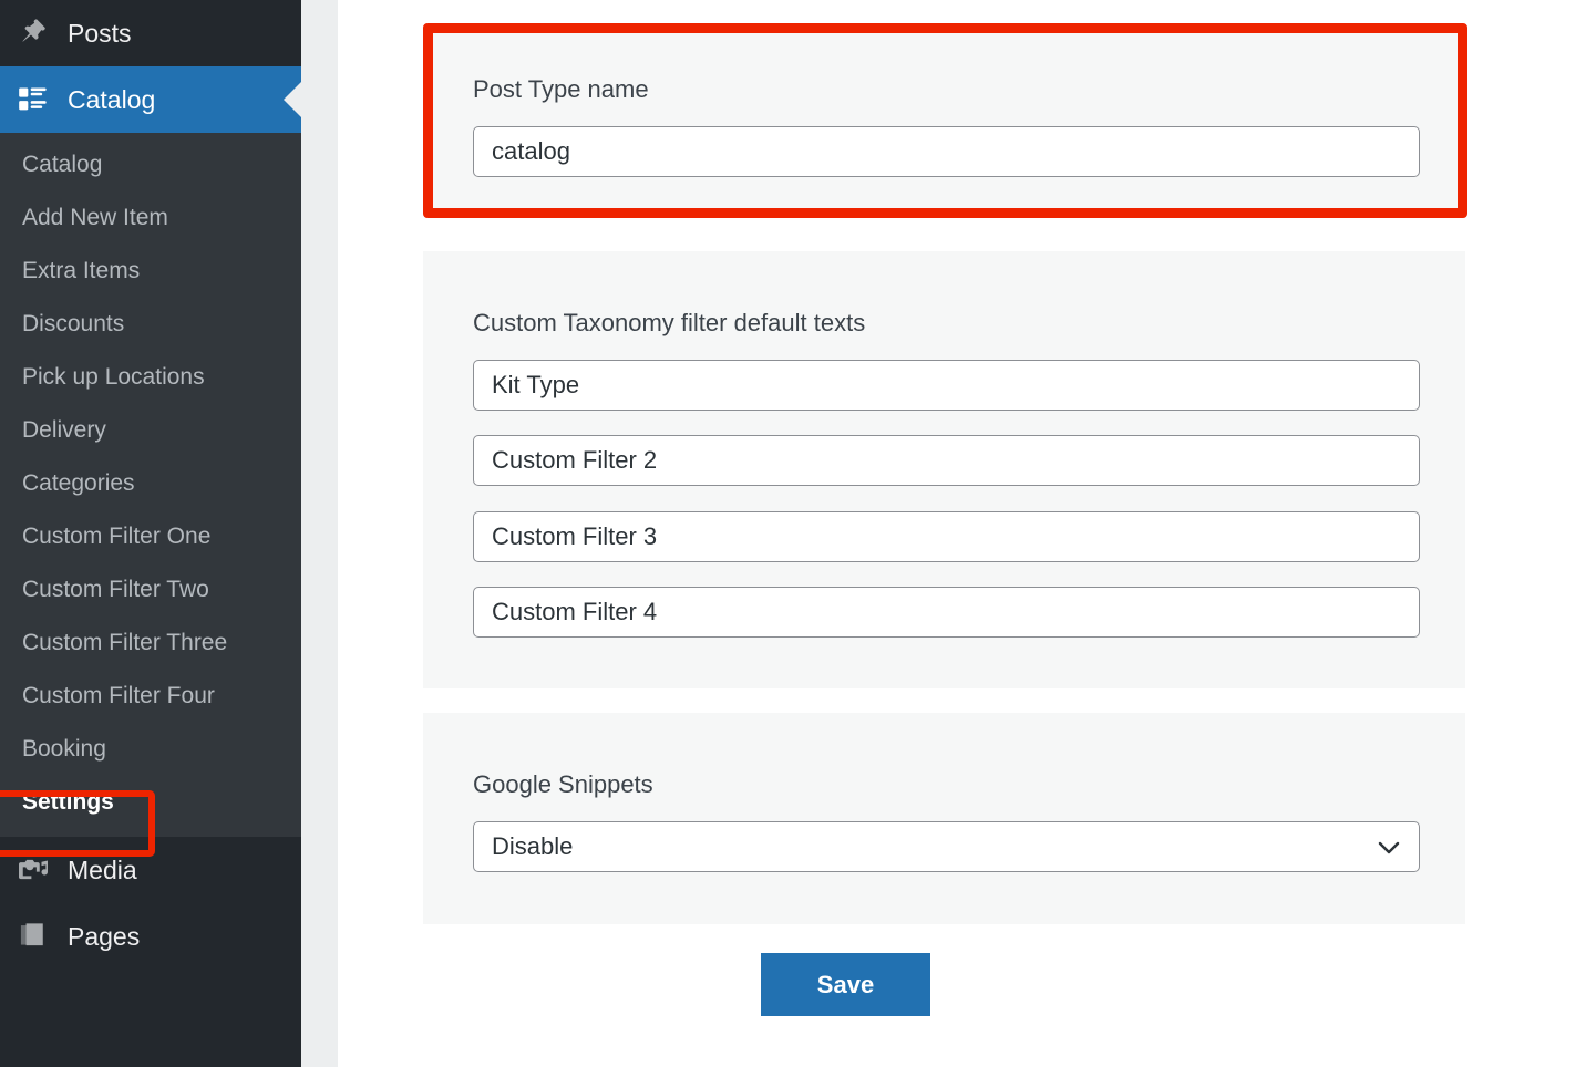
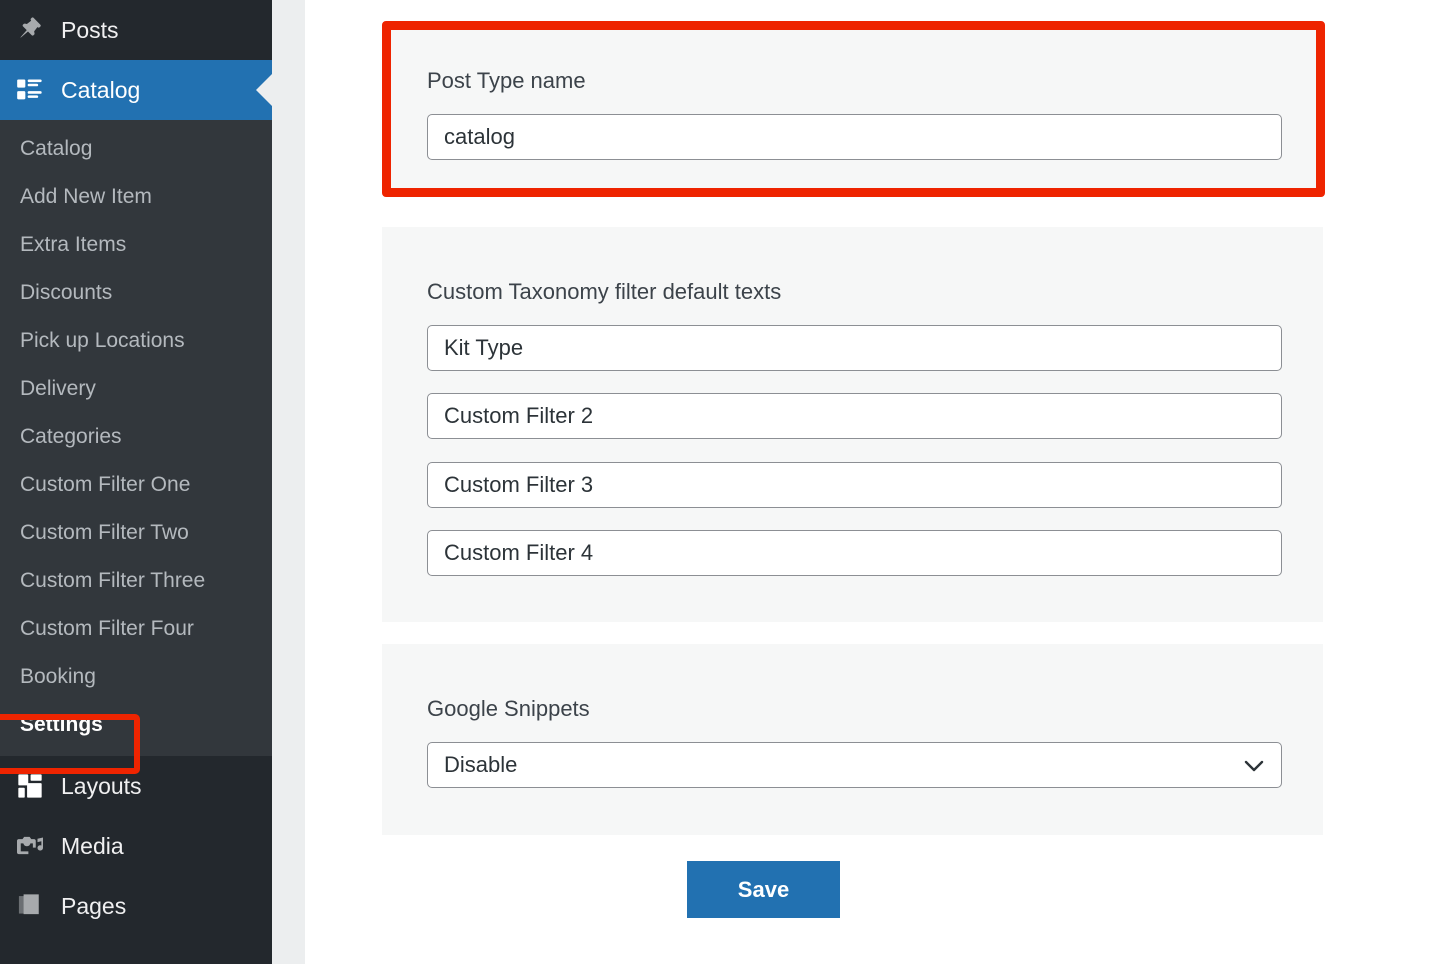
  Posts
  Catalog
  Catalog
  Add New Item
  Extra Items
  Discounts
  Pick up Locations
  Delivery
  Categories
  Custom Filter One
  Custom Filter Two
  Custom Filter Three
  Custom Filter Four
  Booking
  Settings
+ Layouts
  Media
  Pages
  Post Type name
  catalog
  Custom Taxonomy filter default texts
  Kit Type
  Custom Filter 2
  Custom Filter 3
  Custom Filter 4
  Google Snippets
  Disable
  Save
